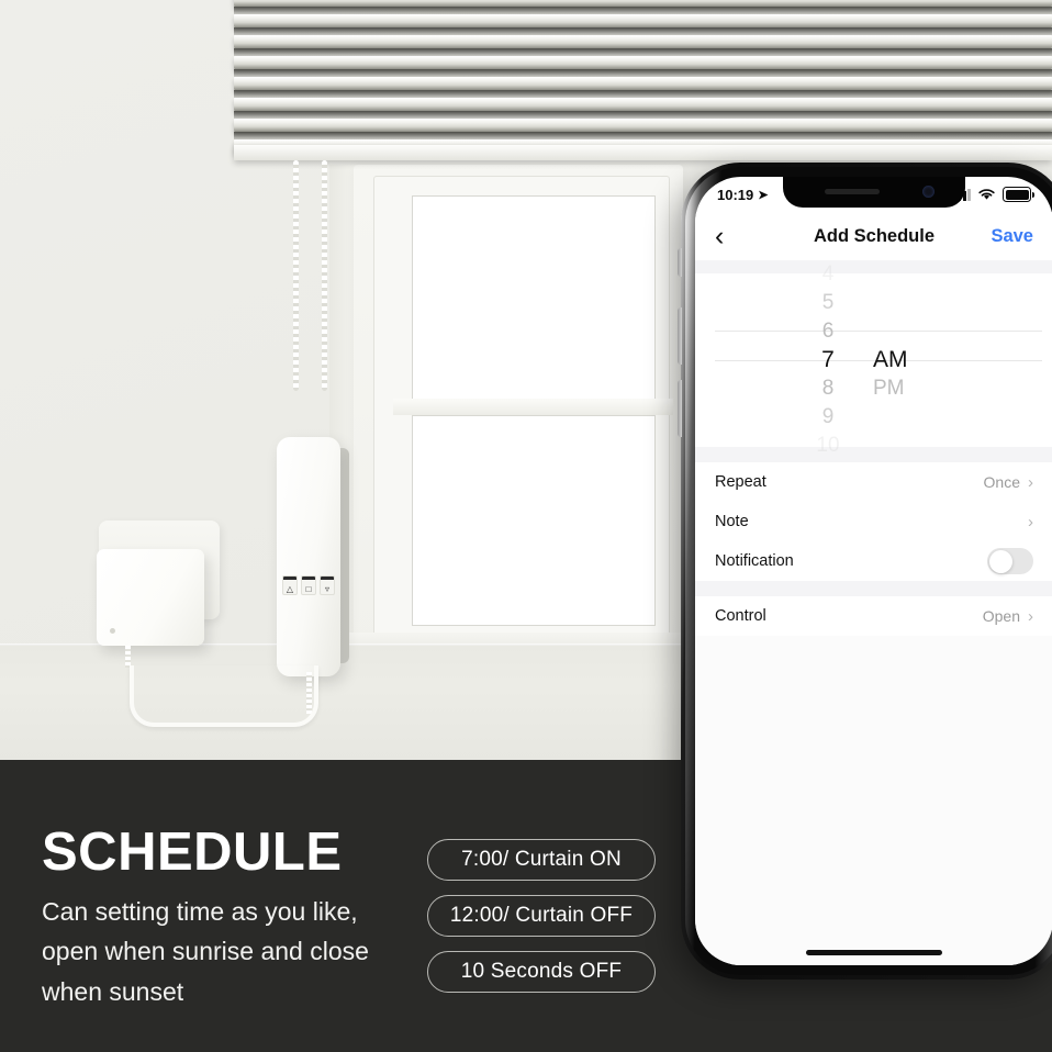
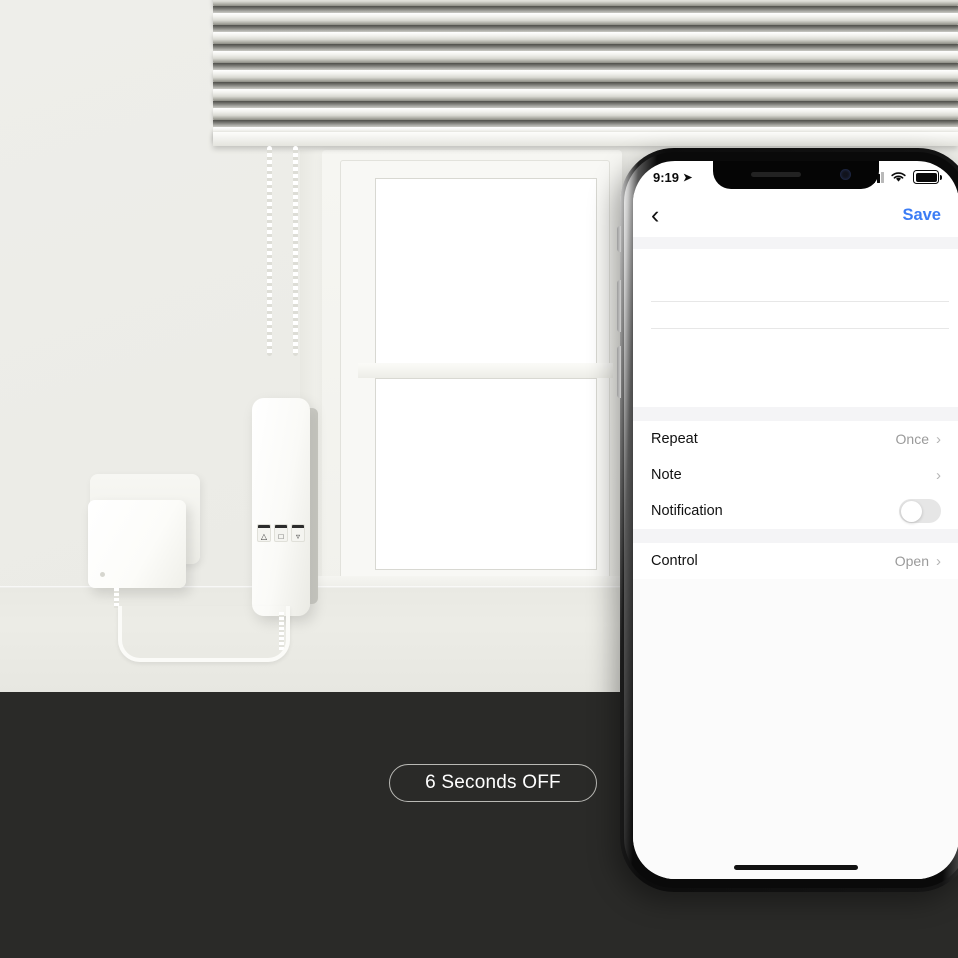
  △
  □
  ▿
- SCHEDULE
- Can setting time as you like, open when sunrise and close when sunset
- 7:00/ Curtain ON
- 12:00/ Curtain OFF
- 10 Seconds OFF
+ 6 Seconds OFF
- 10:19
+ 9:19
  ➤
  ‹
- Add Schedule
  Save
- 5
- 6
- 7
- 8
- 9
- AM
- PM
  Repeat
  Once
  ›
  Note
  ›
  Notification
  Control
  Open
  ›
